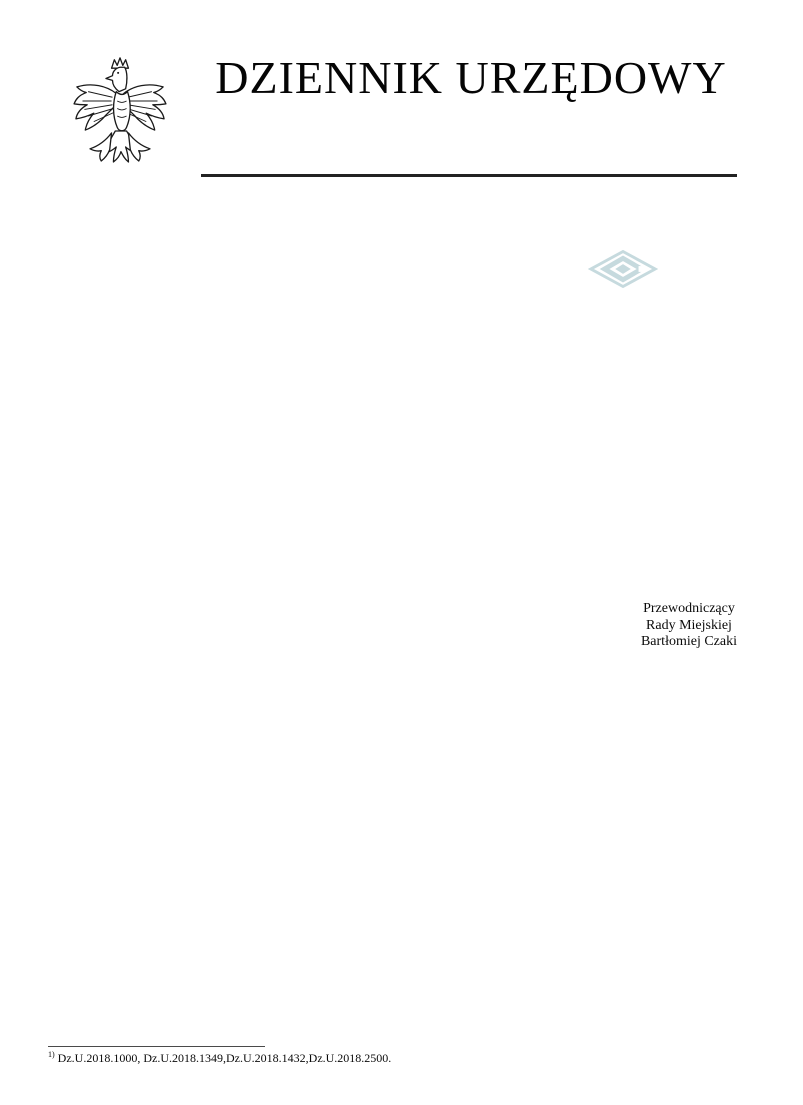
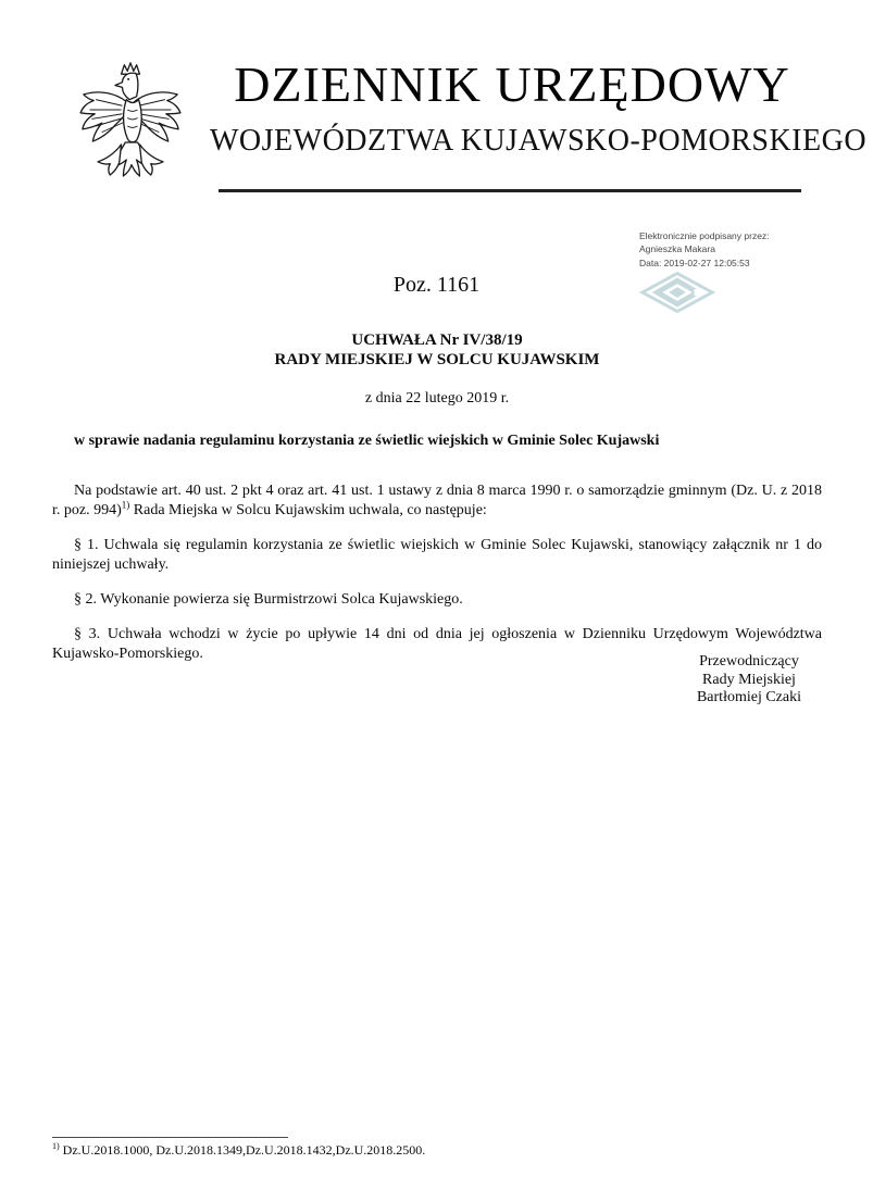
  DZIENNIK URZĘDOWY
+ WOJEWÓDZTWA KUJAWSKO-POMORSKIEGO
+ Poz. 1161
+ Elektronicznie podpisany przez:
+ Agnieszka Makara
+ Data: 2019-02-27 12:05:53
+ UCHWAŁA Nr IV/38/19
+ RADY MIEJSKIEJ W SOLCU KUJAWSKIM
+ z dnia 22 lutego 2019 r.
+ w sprawie nadania regulaminu korzystania ze świetlic wiejskich w Gminie Solec Kujawski
+ Na podstawie art. 40 ust. 2 pkt 4 oraz art. 41 ust. 1 ustawy z dnia 8 marca 1990 r. o samorządzie gminnym (Dz. U. z 2018 r. poz. 994)1) Rada Miejska w Solcu Kujawskim uchwala, co następuje:
+ § 1. Uchwala się regulamin korzystania ze świetlic wiejskich w Gminie Solec Kujawski, stanowiący załącznik nr 1 do niniejszej uchwały.
+ § 2. Wykonanie powierza się Burmistrzowi Solca Kujawskiego.
+ § 3. Uchwała wchodzi w życie po upływie 14 dni od dnia jej ogłoszenia w Dzienniku Urzędowym Województwa Kujawsko-Pomorskiego.
  Przewodniczący
  Rady Miejskiej
  Bartłomiej Czaki
  1) Dz.U.2018.1000, Dz.U.2018.1349,Dz.U.2018.1432,Dz.U.2018.2500.
